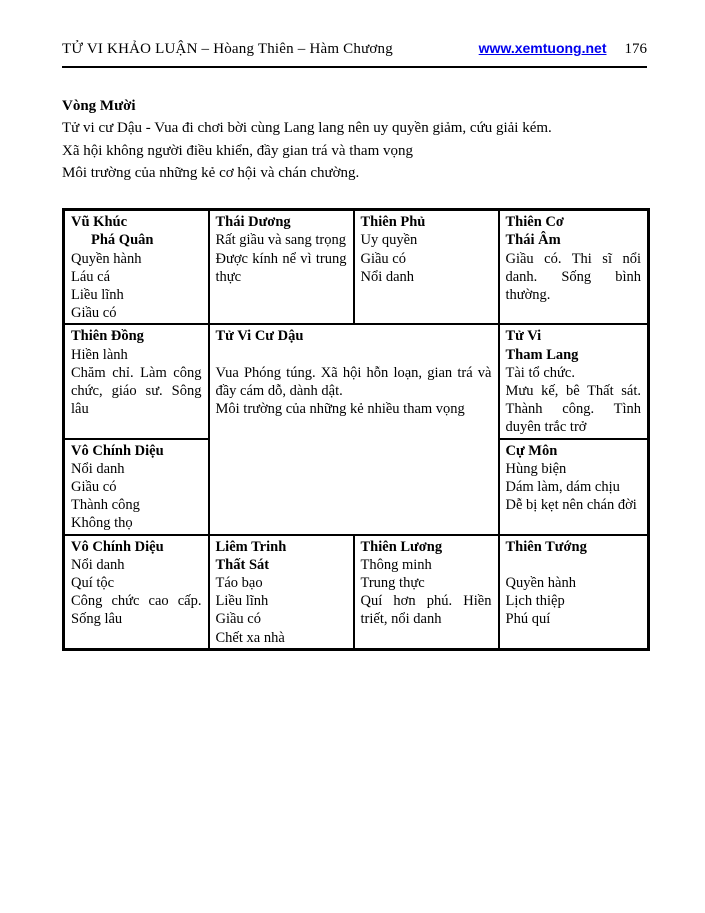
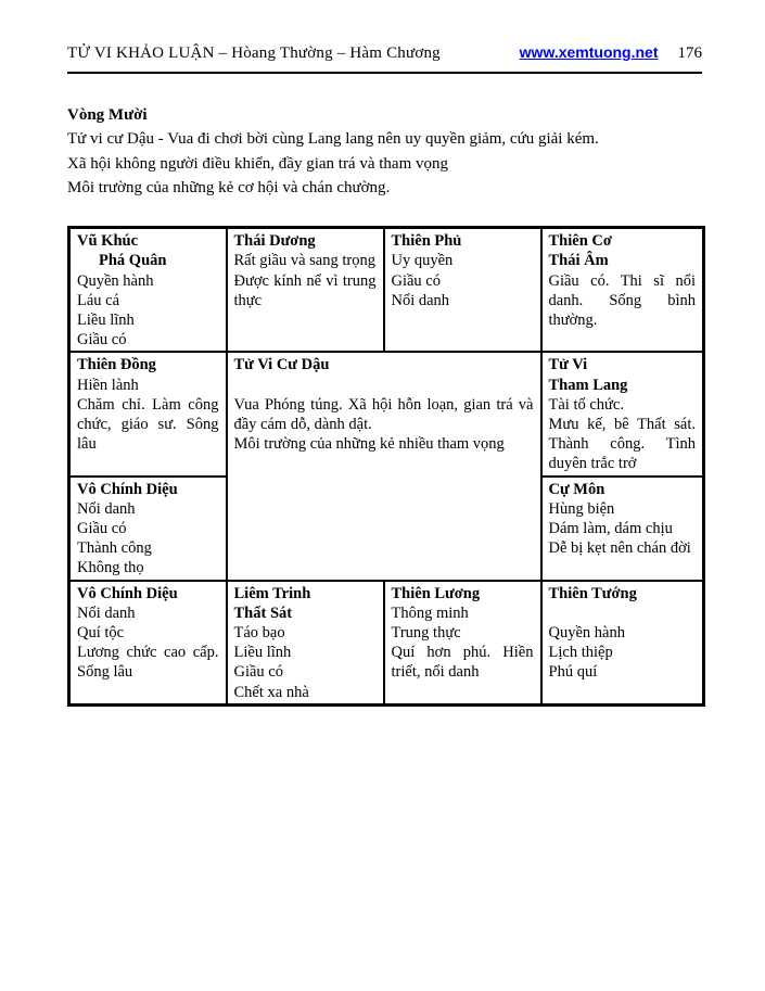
- TỬ VI KHẢO LUẬN – Hòang Thiên – Hàm Chương
+ TỬ VI KHẢO LUẬN – Hòang Thường – Hàm Chương
  www.xemtuong.net
  176
  Vòng Mười
  Tử vi cư Dậu - Vua đi chơi bời cùng Lang lang nên uy quyền giảm, cứu giải kém.
  Xã hội không người điều khiển, đầy gian trá và tham vọng
  Môi trường của những kẻ cơ hội và chán chường.
  Vũ Khúc Phá Quân Quyền hành Láu cá Liều lĩnh Giầu có	Thái Dương Rất giầu và sang trọng Được kính nể vì trung thực	Thiên Phủ Uy quyền Giầu có Nổi danh	Thiên Cơ Thái Âm Giầu có. Thi sĩ nổi danh. Sống bình thường.
  Thiên Đồng Hiền lành Chăm chỉ. Làm công chức, giáo sư. Sông lâu	Tử Vi Cư Dậu Vua Phóng túng. Xã hội hỗn loạn, gian trá và đầy cám dỗ, dành dật. Môi trường của những kẻ nhiều tham vọng	Tử Vi Tham Lang Tài tổ chức. Mưu kế, bê Thất sát. Thành công. Tình duyên trắc trở
  Vô Chính Diệu Nổi danh Giầu có Thành công Không thọ	Cự Môn Hùng biện Dám làm, dám chịu Dễ bị kẹt nên chán đời
- Vô Chính Diệu Nổi danh Quí tộc Công chức cao cấp. Sống lâu	Liêm Trinh Thất Sát Táo bạo Liều lĩnh Giầu có Chết xa nhà	Thiên Lương Thông minh Trung thực Quí hơn phú. Hiền triết, nổi danh	Thiên Tướng Quyền hành Lịch thiệp Phú quí
+ Vô Chính Diệu Nổi danh Quí tộc Lương chức cao cấp. Sống lâu	Liêm Trinh Thất Sát Táo bạo Liều lĩnh Giầu có Chết xa nhà	Thiên Lương Thông minh Trung thực Quí hơn phú. Hiền triết, nổi danh	Thiên Tướng Quyền hành Lịch thiệp Phú quí
